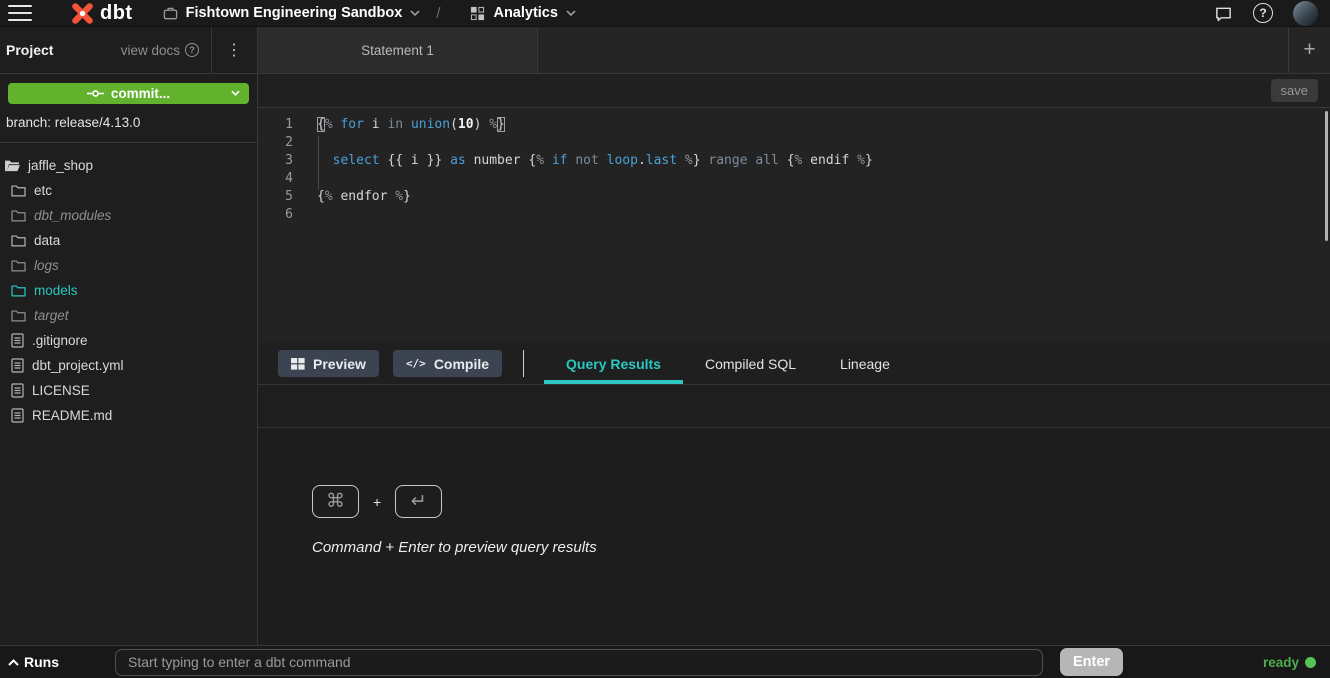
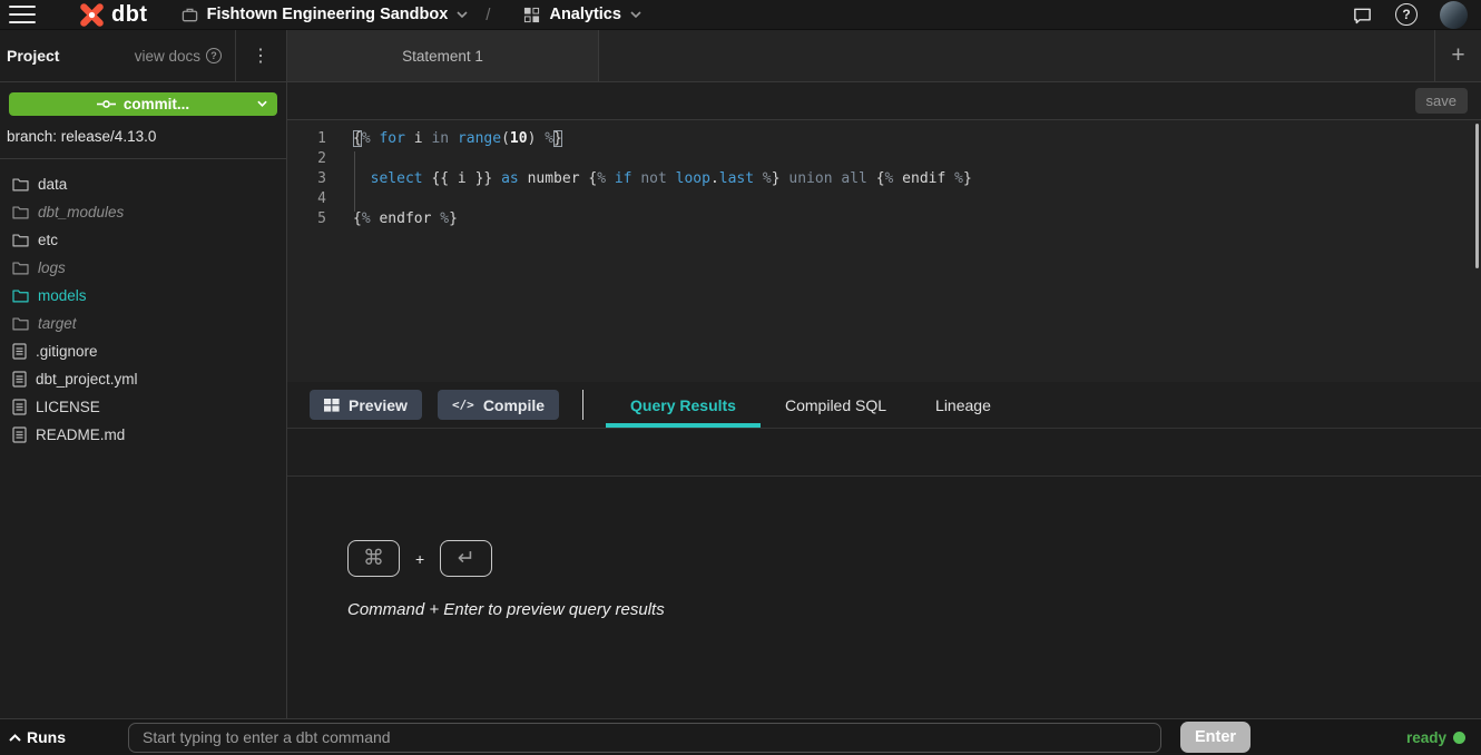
  dbt
  Fishtown Engineering Sandbox
  /
  Analytics
  ?
  Project
  view docs
  ?
  ⋮
  commit...
  branch: release/4.13.0
- jaffle_shop
- etc
+ data
  dbt_modules
- data
+ etc
  logs
  models
  target
  .gitignore
  dbt_project.yml
  LICENSE
  README.md
  Statement 1
  +
  save
  1
- {% for i in union(10) %}
+ {% for i in range(10) %}
  2
  3
- select {{ i }} as number {% if not loop.last %} range all {% endif %}
+ select {{ i }} as number {% if not loop.last %} union all {% endif %}
  4
  5
  {% endfor %}
- 6
  Preview
  </>
  Compile
  Query Results
  Compiled SQL
  Lineage
  ⌘
  +
  ↵
  Command + Enter to preview query results
  Runs
  Start typing to enter a dbt command
  Enter
  ready
